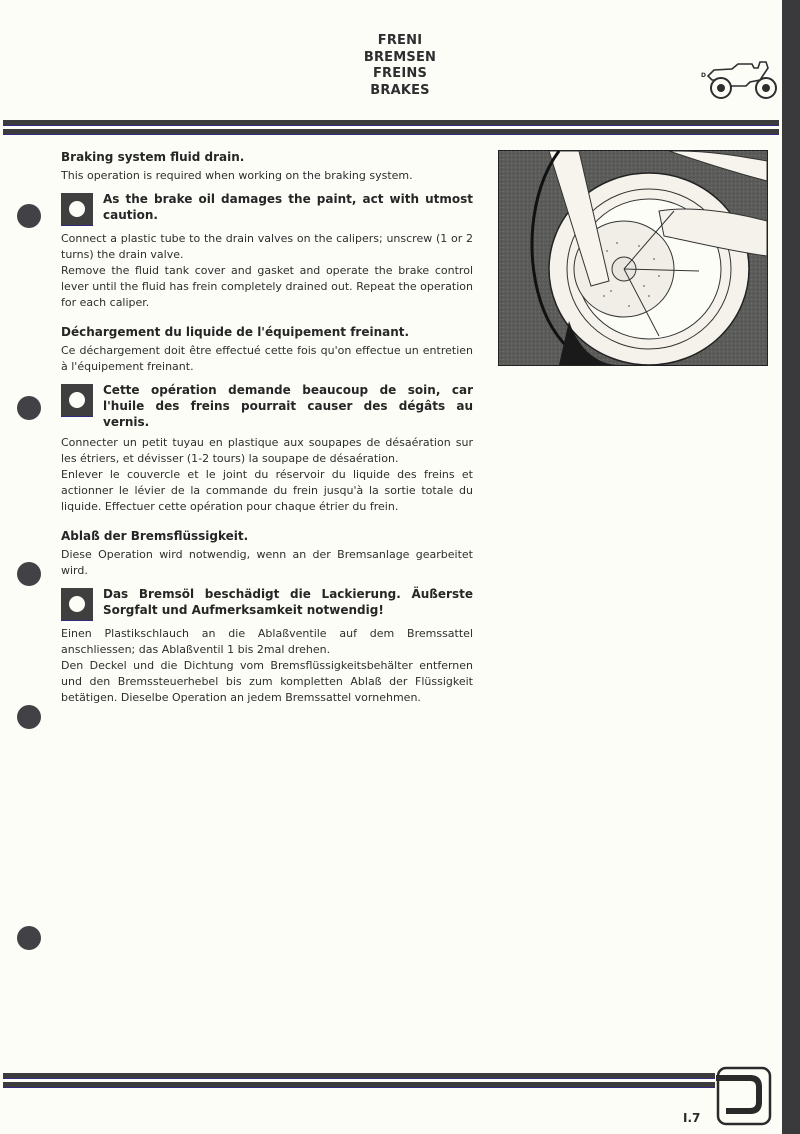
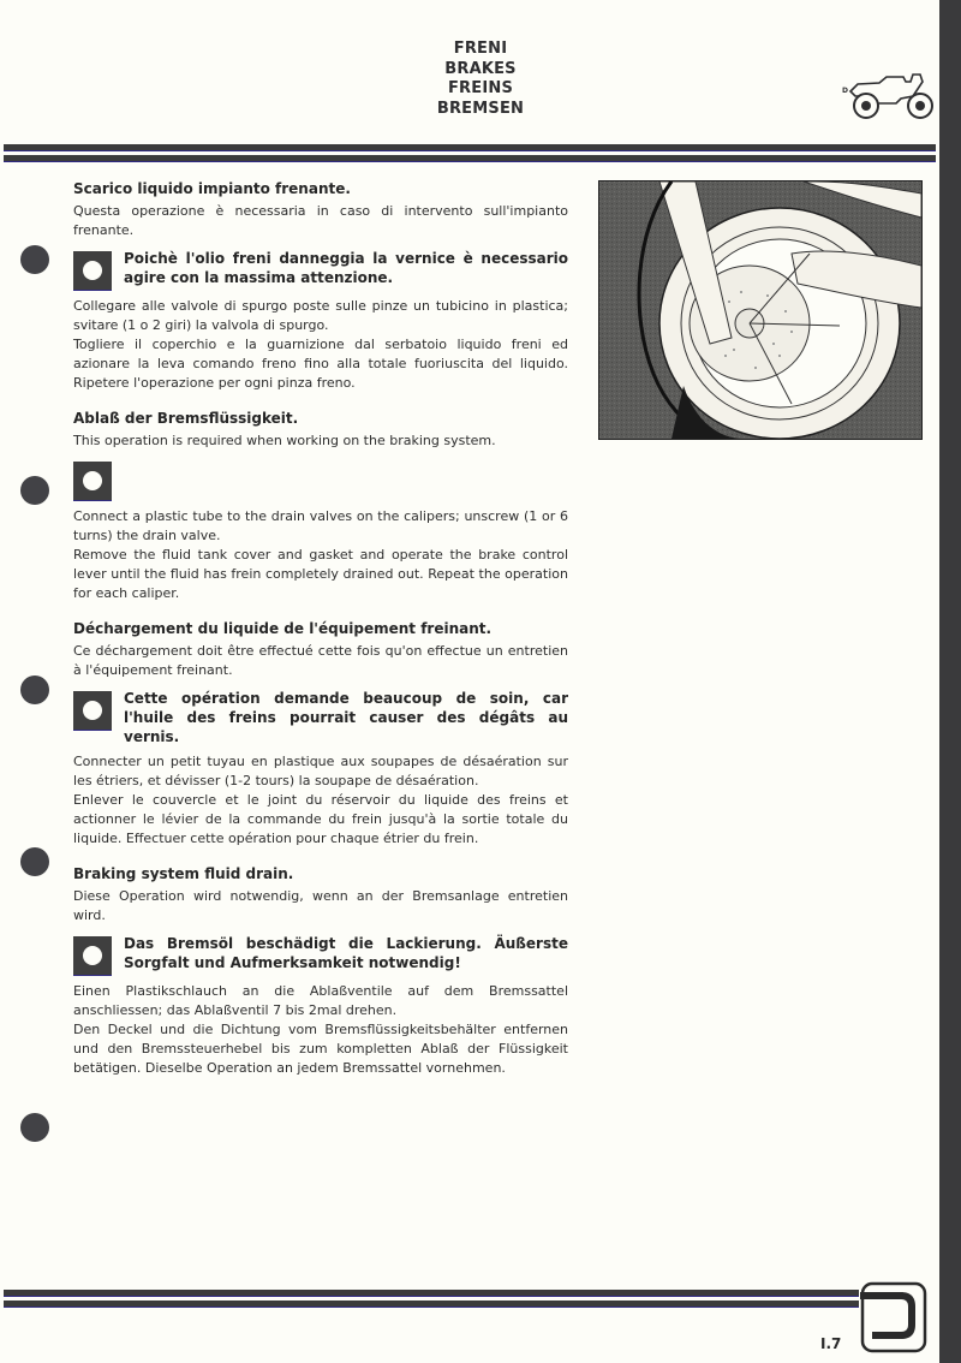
  FRENI
- BREMSEN
+ BRAKES
  FREINS
- BRAKES
+ BREMSEN
+ Scarico liquido impianto frenante.
+ Questa operazione è necessaria in caso di intervento sull'impianto frenante.
+ Poichè l'olio freni danneggia la vernice è necessario agire con la massima attenzione.
+ Collegare alle valvole di spurgo poste sulle pinze un tubicino in plastica; svitare (1 o 2 giri) la valvola di spurgo.
+ Togliere il coperchio e la guarnizione dal serbatoio liquido freni ed azionare la leva comando freno fino alla totale fuoriuscita del liquido. Ripetere l'operazione per ogni pinza freno.
- Braking system fluid drain.
+ Ablaß der Bremsflüssigkeit.
  This operation is required when working on the braking system.
- As the brake oil damages the paint, act with utmost caution.
- Connect a plastic tube to the drain valves on the calipers; unscrew (1 or 2 turns) the drain valve.
+ Connect a plastic tube to the drain valves on the calipers; unscrew (1 or 6 turns) the drain valve.
  Remove the fluid tank cover and gasket and operate the brake control lever until the fluid has frein completely drained out. Repeat the operation for each caliper.
  Déchargement du liquide de l'équipement freinant.
  Ce déchargement doit être effectué cette fois qu'on effectue un entretien à l'équipement freinant.
  Cette opération demande beaucoup de soin, car l'huile des freins pourrait causer des dégâts au vernis.
  Connecter un petit tuyau en plastique aux soupapes de désaération sur les étriers, et dévisser (1-2 tours) la soupape de désaération.
  Enlever le couvercle et le joint du réservoir du liquide des freins et actionner le lévier de la commande du frein jusqu'à la sortie totale du liquide. Effectuer cette opération pour chaque étrier du frein.
- Ablaß der Bremsflüssigkeit.
+ Braking system fluid drain.
- Diese Operation wird notwendig, wenn an der Bremsanlage gearbeitet wird.
+ Diese Operation wird notwendig, wenn an der Bremsanlage entretien wird.
  Das Bremsöl beschädigt die Lackierung. Äußerste Sorgfalt und Aufmerksamkeit notwendig!
- Einen Plastikschlauch an die Ablaßventile auf dem Bremssattel anschliessen; das Ablaßventil 1 bis 2mal drehen.
+ Einen Plastikschlauch an die Ablaßventile auf dem Bremssattel anschliessen; das Ablaßventil 7 bis 2mal drehen.
  Den Deckel und die Dichtung vom Bremsflüssigkeitsbehälter entfernen und den Bremssteuerhebel bis zum kompletten Ablaß der Flüssigkeit betätigen. Dieselbe Operation an jedem Bremssattel vornehmen.
  I.7
